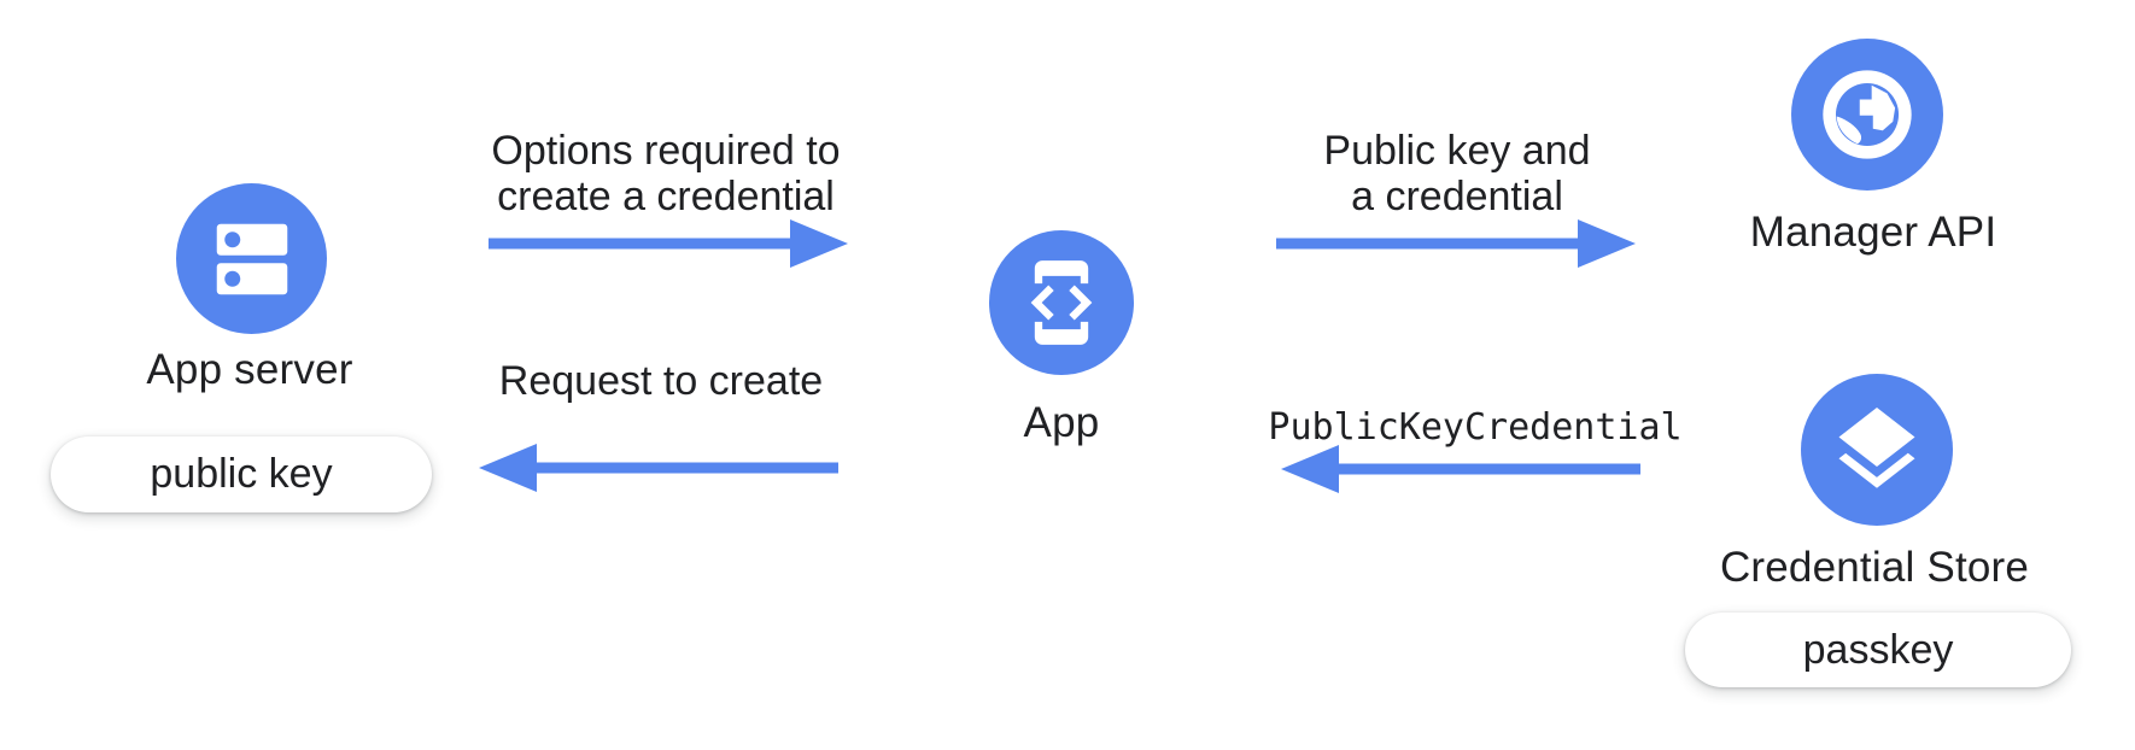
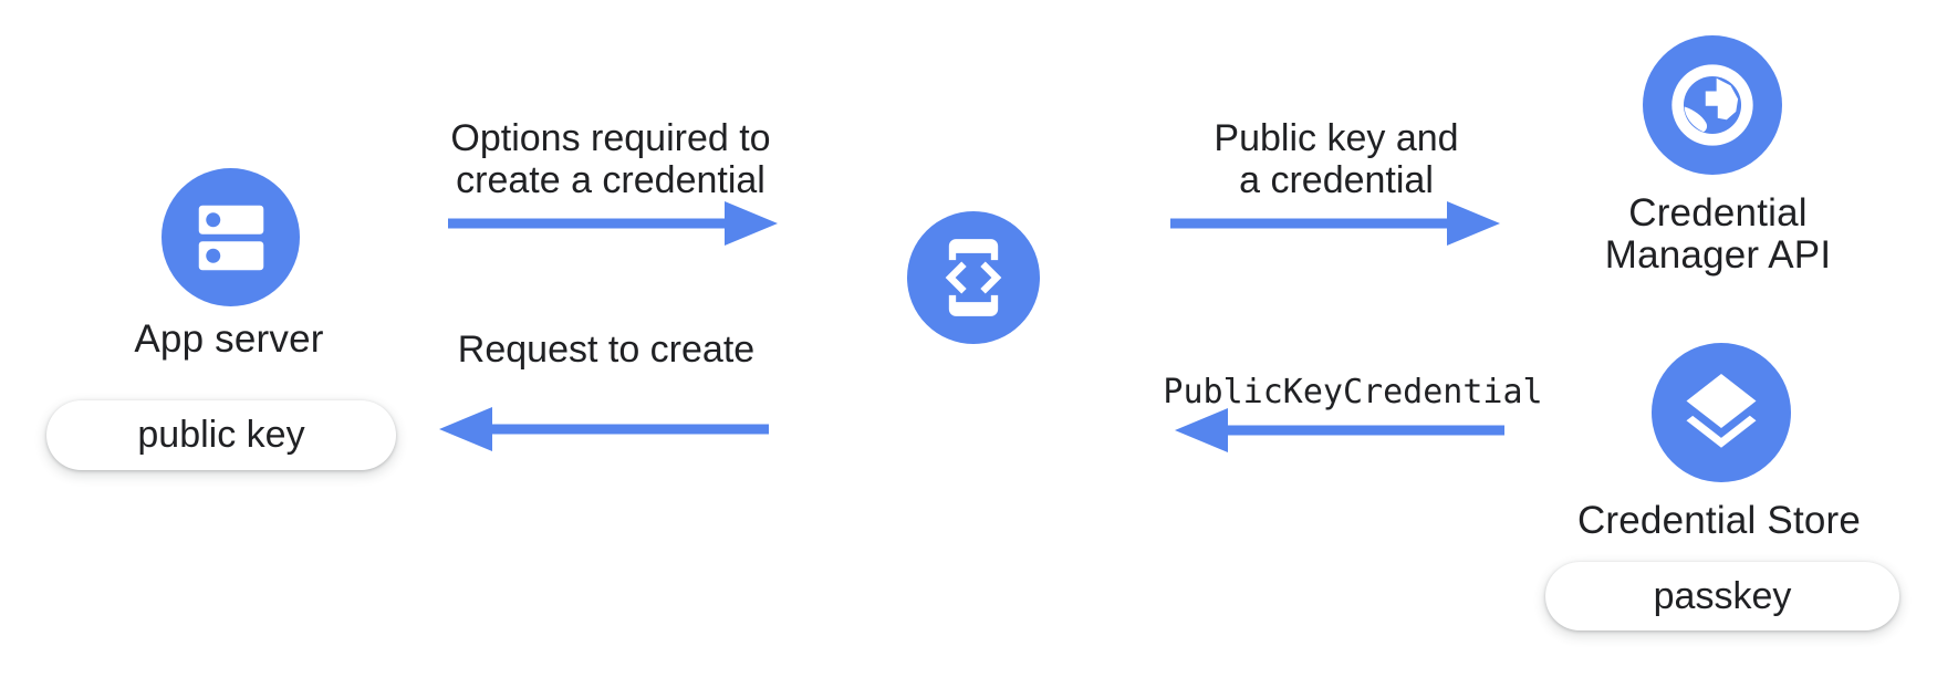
  App server
  public key
  Options required to
  create a credential
- App
  Public key and
  a credential
+ Credential
  Manager API
  Request to create
  PublicKeyCredential
  Credential Store
  passkey
